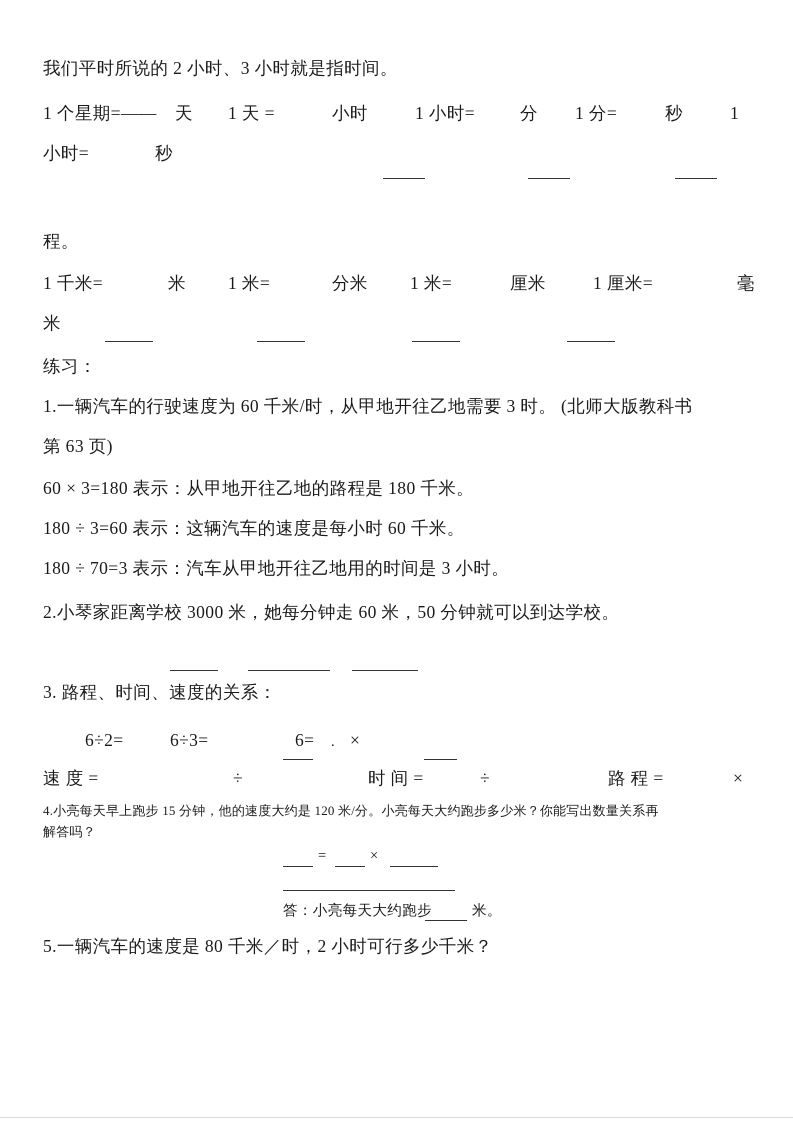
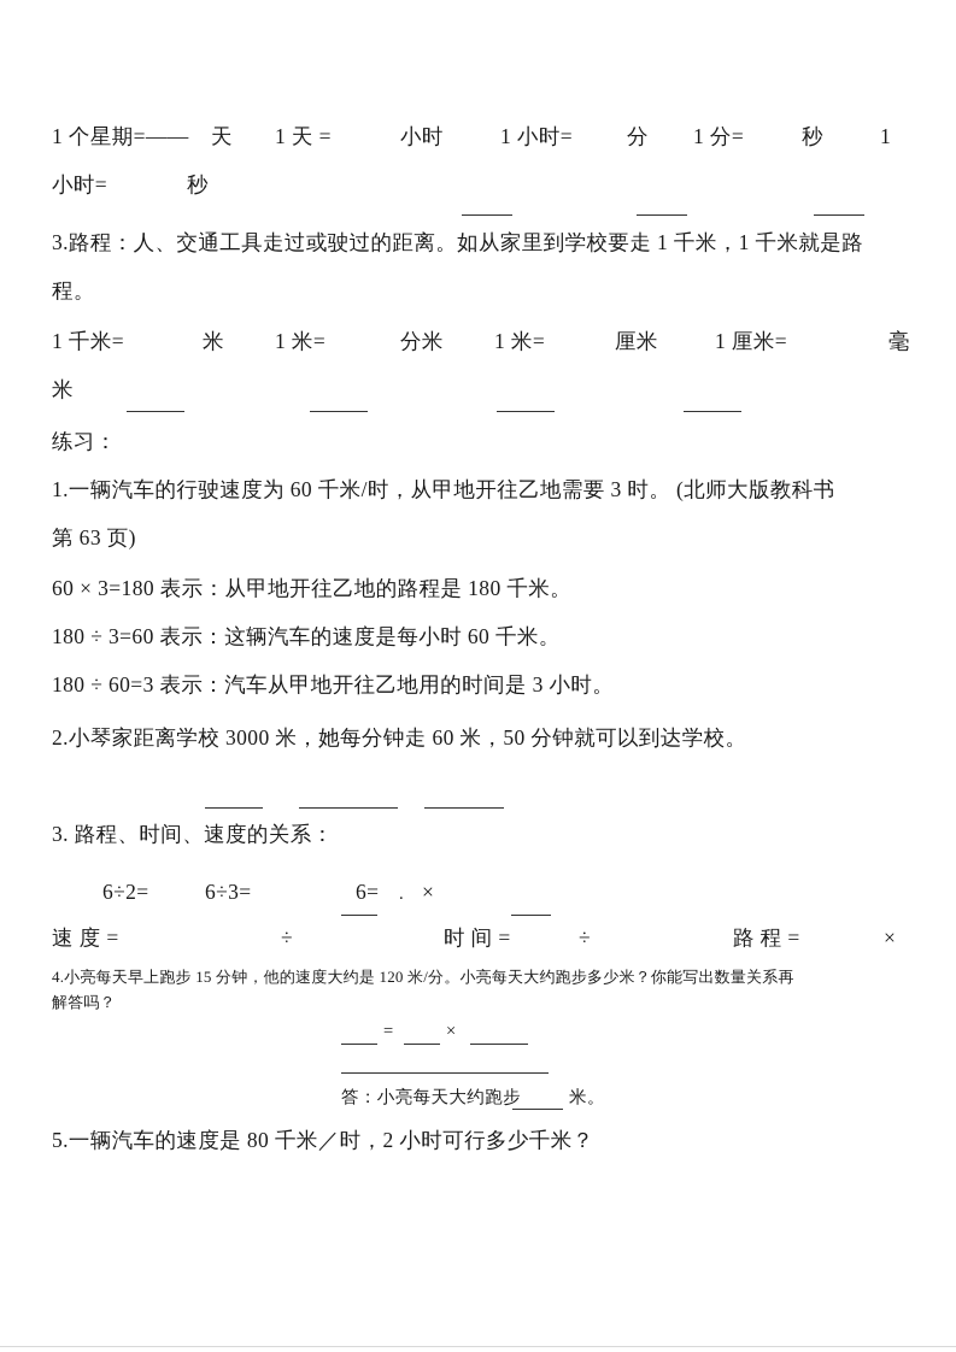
- 我们平时所说的 2 小时、3 小时就是指时间。
  1 个星期=——
  天
  1 天 =
  小时
  1 小时=
  分
  1 分=
  秒
  1
  小时=
  秒
+ 3.路程：人、交通工具走过或驶过的距离。如从家里到学校要走 1 千米，1 千米就是路
  程。
  1 千米=
  米
  1 米=
  分米
  1 米=
  厘米
  1 厘米=
  毫
  米
  练习：
  1.一辆汽车的行驶速度为 60 千米/时，从甲地开往乙地需要 3 时。 (北师大版教科书
  第 63 页)
  60 × 3=180 表示：从甲地开往乙地的路程是 180 千米。
  180 ÷ 3=60 表示：这辆汽车的速度是每小时 60 千米。
- 180 ÷ 70=3 表示：汽车从甲地开往乙地用的时间是 3 小时。
+ 180 ÷ 60=3 表示：汽车从甲地开往乙地用的时间是 3 小时。
  2.小琴家距离学校 3000 米，她每分钟走 60 米，50 分钟就可以到达学校。
  3. 路程、时间、速度的关系：
  6÷2=
  6÷3=
  6=
  .
  ×
  速 度 =
  ÷
  时 间 =
  ÷
  路 程 =
  ×
  4.小亮每天早上跑步 15 分钟，他的速度大约是 120 米/分。小亮每天大约跑步多少米？你能写出数量关系再
  解答吗？
  =
  ×
  答：小亮每天大约跑步
  米。
  5.一辆汽车的速度是 80 千米／时，2 小时可行多少千米？
